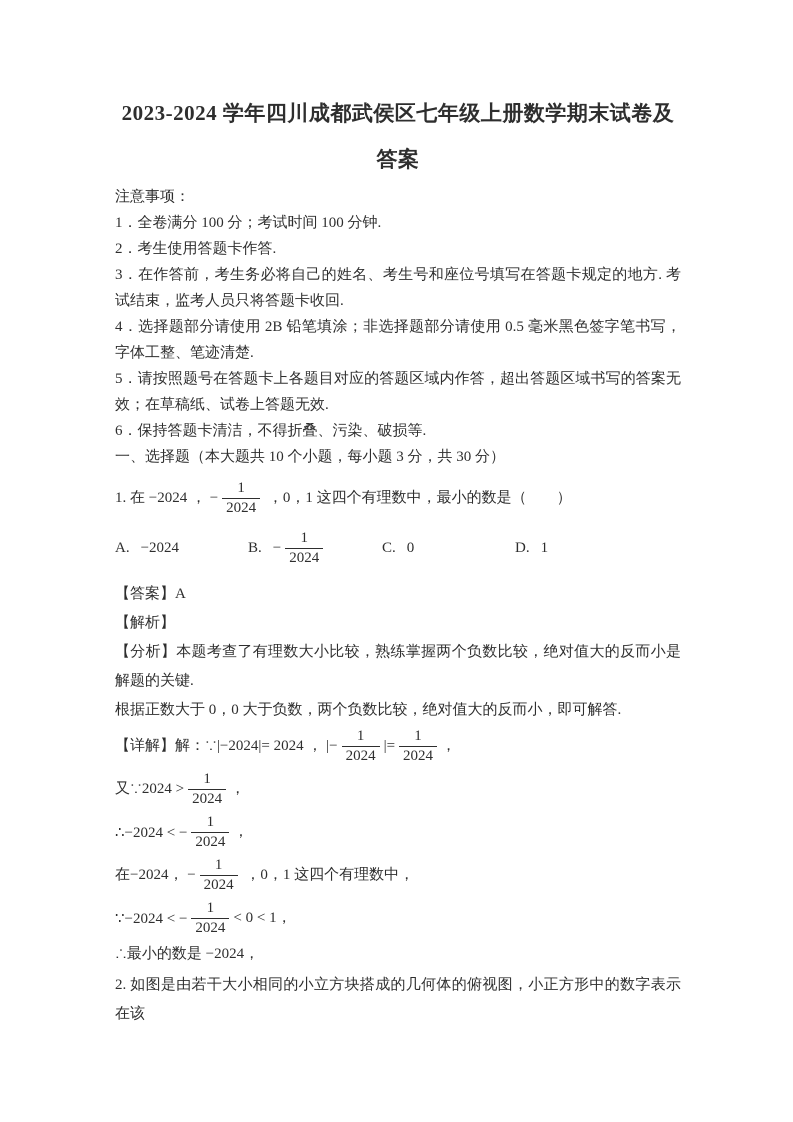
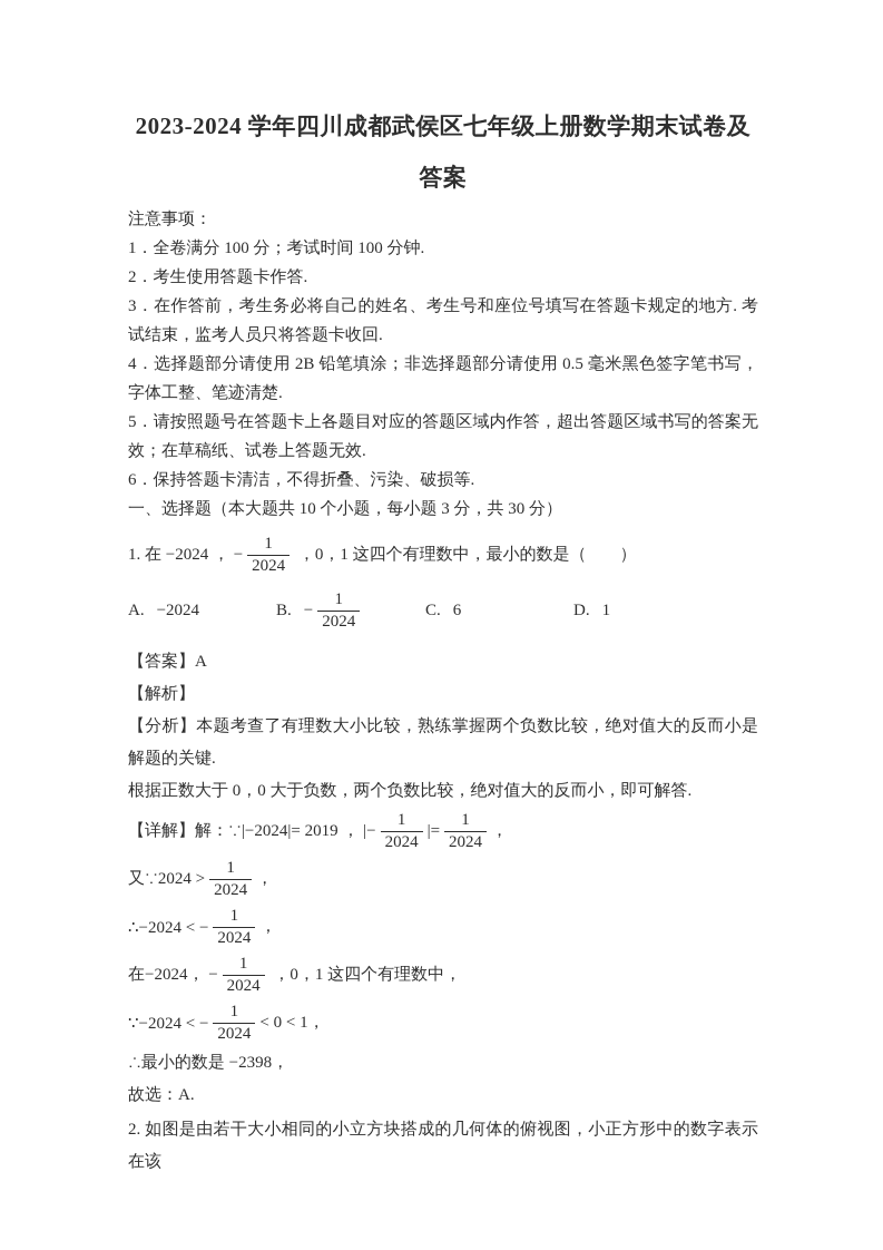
  2023-2024 学年四川成都武侯区七年级上册数学期末试卷及
  答案
  注意事项：
  1．全卷满分 100 分；考试时间 100 分钟.
  2．考生使用答题卡作答.
  3．在作答前，考生务必将自己的姓名、考生号和座位号填写在答题卡规定的地方. 考试结束，监考人员只将答题卡收回.
  4．选择题部分请使用 2B 铅笔填涂；非选择题部分请使用 0.5 毫米黑色签字笔书写，字体工整、笔迹清楚.
  5．请按照题号在答题卡上各题目对应的答题区域内作答，超出答题区域书写的答案无效；在草稿纸、试卷上答题无效.
  6．保持答题卡清洁，不得折叠、污染、破损等.
  一、选择题（本大题共 10 个小题，每小题 3 分，共 30 分）
  1. 在 −2024 ， −
  1
  2024
  ，0，1 这四个有理数中，最小的数是（ ）
  A.
  −2024
  B.
  −
  1
  2024
  C.
- 0
+ 6
  D.
  1
  【答案】A
  【解析】
  【分析】本题考查了有理数大小比较，熟练掌握两个负数比较，绝对值大的反而小是解题的关键.
  根据正数大于 0，0 大于负数，两个负数比较，绝对值大的反而小，即可解答.
- 【详解】解：∵|−2024|= 2024 ， |−
+ 【详解】解：∵|−2024|= 2019 ， |−
  1
  2024
  |=
  1
  2024
  ，
  又∵2024 >
  1
  2024
  ，
  ∴−2024 < −
  1
  2024
  ，
  在−2024， −
  1
  2024
  ，0，1 这四个有理数中，
  ∵−2024 < −
  1
  2024
  < 0 < 1，
- ∴最小的数是 −2024，
+ ∴最小的数是 −2398，
+ 故选：A.
  2. 如图是由若干大小相同的小立方块搭成的几何体的俯视图，小正方形中的数字表示在该
